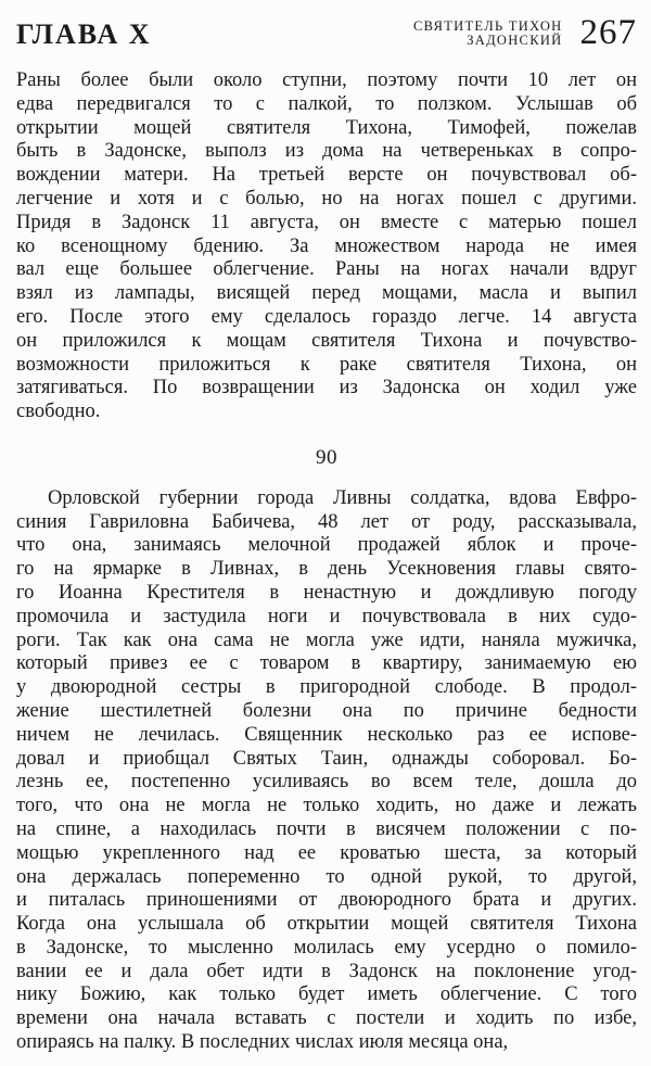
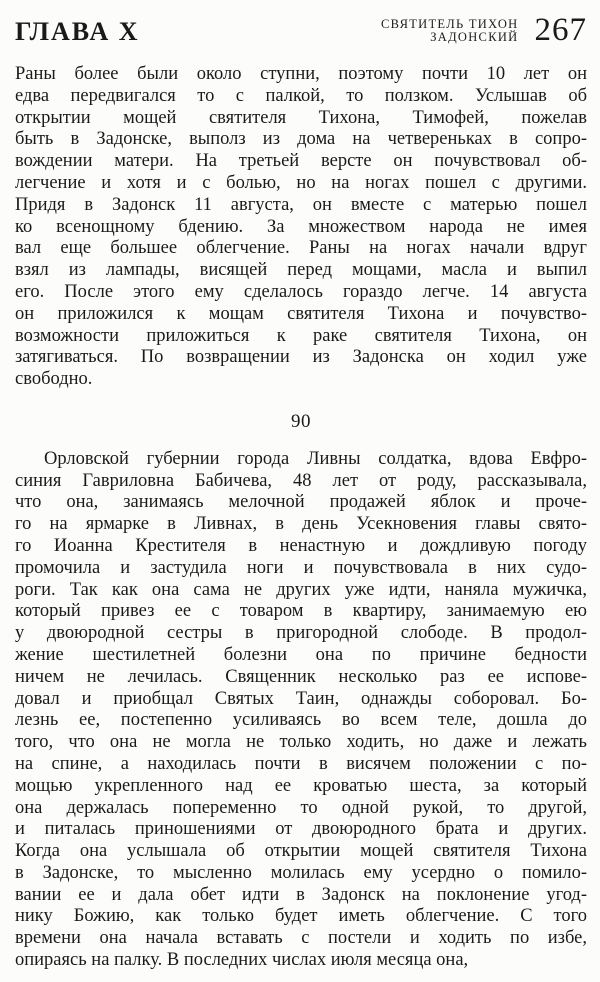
  ГЛАВА X
  СВЯТИТЕЛЬ ТИХОН
  ЗАДОНСКИЙ
  267
  Раны более были около ступни, поэтому почти 10 лет он
  едва передвигался то с палкой, то ползком. Услышав об
  открытии мощей святителя Тихона, Тимофей, пожелав
  быть в Задонске, выполз из дома на четвереньках в сопро-
  вождении матери. На третьей версте он почувствовал об-
  легчение и хотя и с болью, но на ногах пошел с другими.
  Придя в Задонск 11 августа, он вместе с матерью пошел
  ко всенощному бдению. За множеством народа не имея
  вал еще большее облегчение. Раны на ногах начали вдруг
  взял из лампады, висящей перед мощами, масла и выпил
  его. После этого ему сделалось гораздо легче. 14 августа
  он приложился к мощам святителя Тихона и почувство-
  возможности приложиться к раке святителя Тихона, он
  затягиваться. По возвращении из Задонска он ходил уже
  свободно.
  90
  Орловской губернии города Ливны солдатка, вдова Евфро-
  синия Гавриловна Бабичева, 48 лет от роду, рассказывала,
  что она, занимаясь мелочной продажей яблок и проче-
  го на ярмарке в Ливнах, в день Усекновения главы свято-
  го Иоанна Крестителя в ненастную и дождливую погоду
  промочила и застудила ноги и почувствовала в них судо-
- роги. Так как она сама не могла уже идти, наняла мужичка,
+ роги. Так как она сама не других уже идти, наняла мужичка,
  который привез ее с товаром в квартиру, занимаемую ею
  у двоюродной сестры в пригородной слободе. В продол-
  жение шестилетней болезни она по причине бедности
  ничем не лечилась. Священник несколько раз ее испове-
  довал и приобщал Святых Таин, однажды соборовал. Бо-
  лезнь ее, постепенно усиливаясь во всем теле, дошла до
  того, что она не могла не только ходить, но даже и лежать
  на спине, а находилась почти в висячем положении с по-
  мощью укрепленного над ее кроватью шеста, за который
  она держалась попеременно то одной рукой, то другой,
  и питалась приношениями от двоюродного брата и других.
  Когда она услышала об открытии мощей святителя Тихона
  в Задонске, то мысленно молилась ему усердно о помило-
  вании ее и дала обет идти в Задонск на поклонение угод-
  нику Божию, как только будет иметь облегчение. С того
  времени она начала вставать с постели и ходить по избе,
  опираясь на палку. В последних числах июля месяца она,
